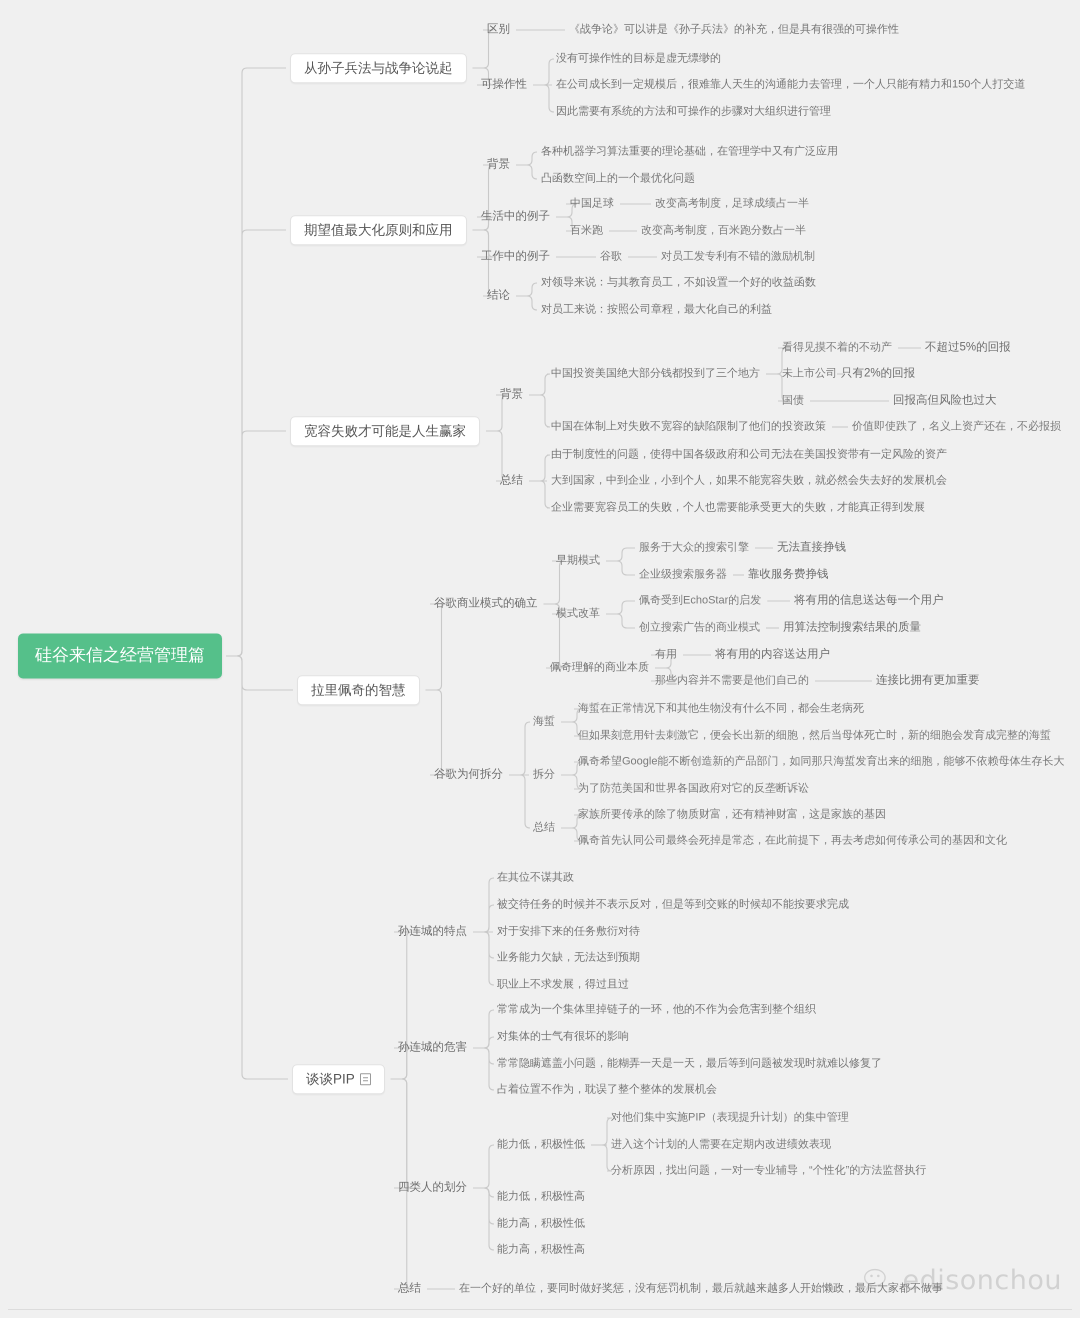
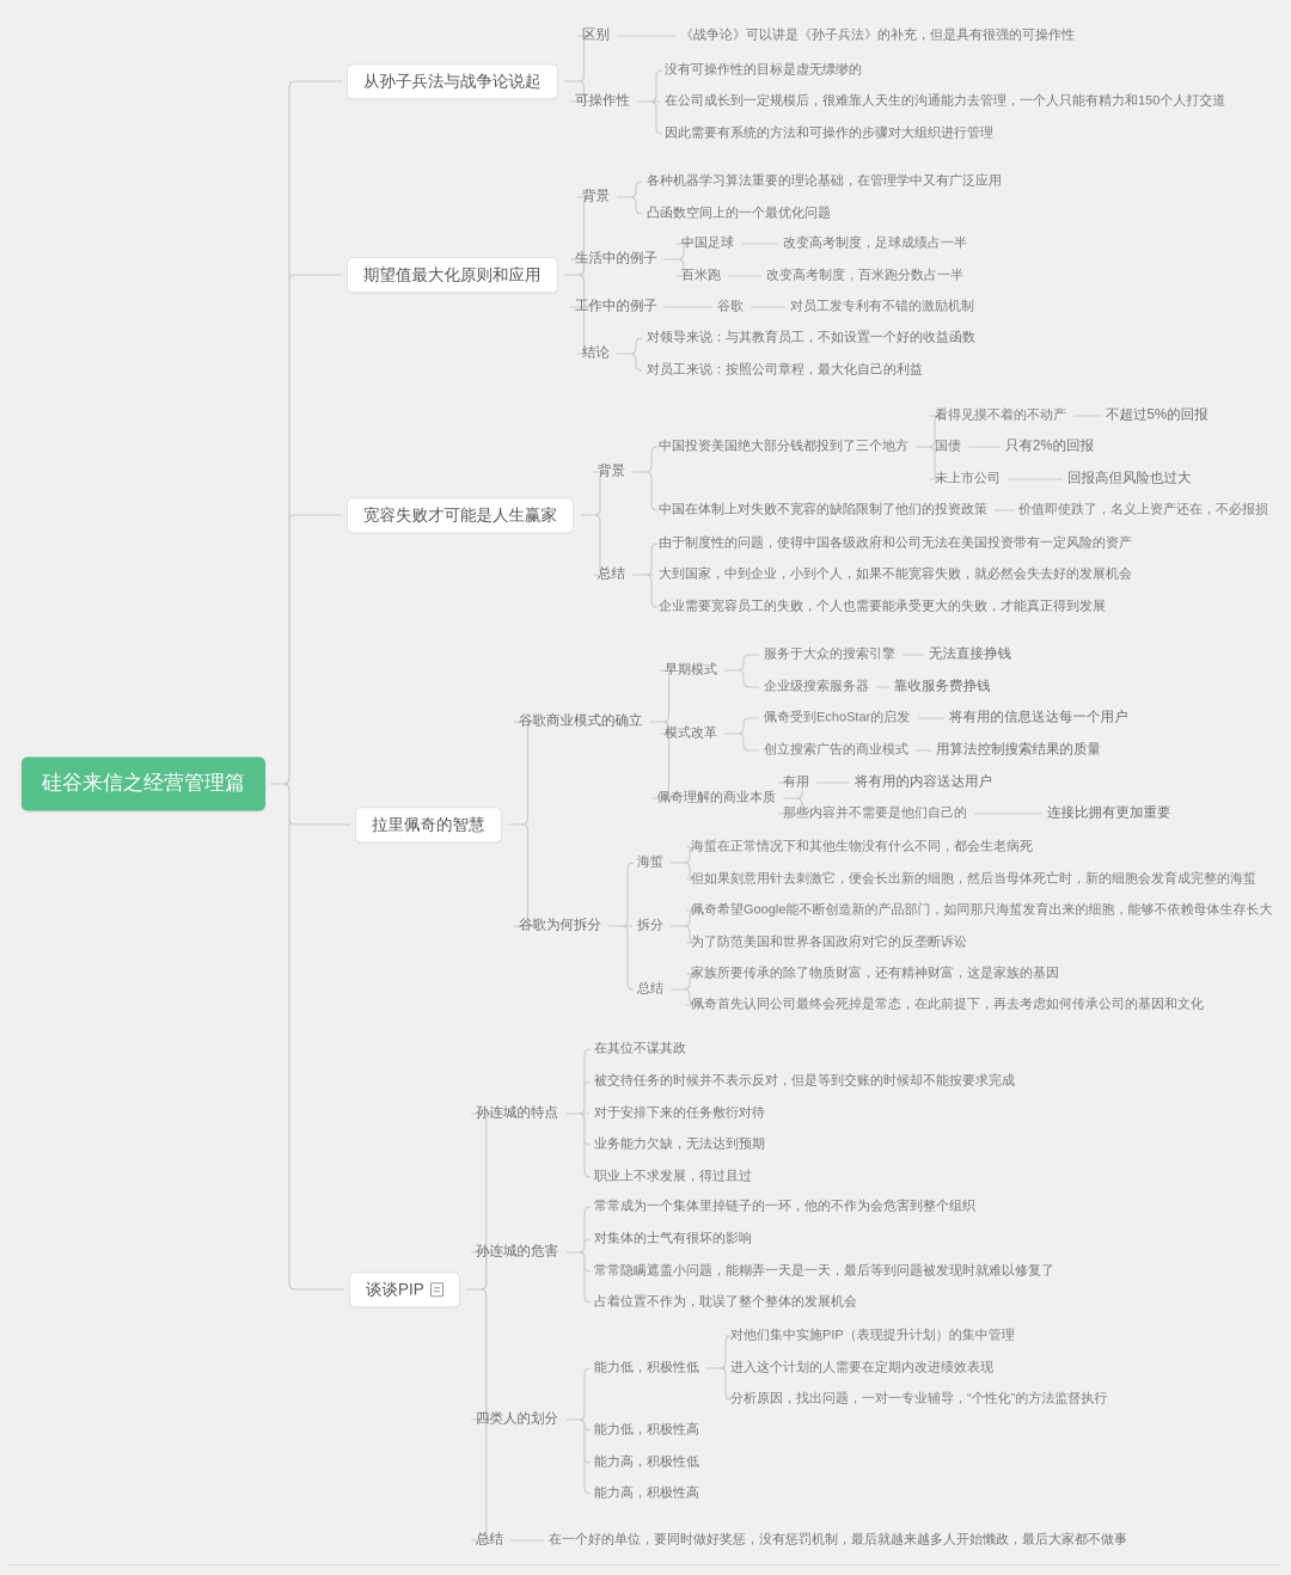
  硅谷来信之经营管理篇
  从孙子兵法与战争论说起
  区别
  《战争论》可以讲是《孙子兵法》的补充，但是具有很强的可操作性
  可操作性
  没有可操作性的目标是虚无缥缈的
  在公司成长到一定规模后，很难靠人天生的沟通能力去管理，一个人只能有精力和150个人打交道
  因此需要有系统的方法和可操作的步骤对大组织进行管理
  期望值最大化原则和应用
  背景
  各种机器学习算法重要的理论基础，在管理学中又有广泛应用
  凸函数空间上的一个最优化问题
  生活中的例子
  中国足球
  改变高考制度，足球成绩占一半
  百米跑
  改变高考制度，百米跑分数占一半
  工作中的例子
  谷歌
  对员工发专利有不错的激励机制
  结论
  对领导来说：与其教育员工，不如设置一个好的收益函数
  对员工来说：按照公司章程，最大化自己的利益
  宽容失败才可能是人生赢家
  背景
  中国投资美国绝大部分钱都投到了三个地方
  看得见摸不着的不动产
  不超过5%的回报
- 未上市公司
+ 国债
  只有2%的回报
- 国债
+ 未上市公司
  回报高但风险也过大
  中国在体制上对失败不宽容的缺陷限制了他们的投资政策
  价值即使跌了，名义上资产还在，不必报损
  总结
  由于制度性的问题，使得中国各级政府和公司无法在美国投资带有一定风险的资产
  大到国家，中到企业，小到个人，如果不能宽容失败，就必然会失去好的发展机会
  企业需要宽容员工的失败，个人也需要能承受更大的失败，才能真正得到发展
  拉里佩奇的智慧
  谷歌商业模式的确立
  早期模式
  服务于大众的搜索引擎
  无法直接挣钱
  企业级搜索服务器
  靠收服务费挣钱
  模式改革
  佩奇受到EchoStar的启发
  将有用的信息送达每一个用户
  创立搜索广告的商业模式
  用算法控制搜索结果的质量
  佩奇理解的商业本质
  有用
  将有用的内容送达用户
  那些内容并不需要是他们自己的
  连接比拥有更加重要
  谷歌为何拆分
  海蜇
  海蜇在正常情况下和其他生物没有什么不同，都会生老病死
  但如果刻意用针去刺激它，便会长出新的细胞，然后当母体死亡时，新的细胞会发育成完整的海蜇
  拆分
  佩奇希望Google能不断创造新的产品部门，如同那只海蜇发育出来的细胞，能够不依赖母体生存长大
  为了防范美国和世界各国政府对它的反垄断诉讼
  总结
  家族所要传承的除了物质财富，还有精神财富，这是家族的基因
  佩奇首先认同公司最终会死掉是常态，在此前提下，再去考虑如何传承公司的基因和文化
  谈谈PIP
  孙连城的特点
  在其位不谋其政
  被交待任务的时候并不表示反对，但是等到交账的时候却不能按要求完成
  对于安排下来的任务敷衍对待
  业务能力欠缺，无法达到预期
  职业上不求发展，得过且过
  孙连城的危害
  常常成为一个集体里掉链子的一环，他的不作为会危害到整个组织
  对集体的士气有很坏的影响
  常常隐瞒遮盖小问题，能糊弄一天是一天，最后等到问题被发现时就难以修复了
  占着位置不作为，耽误了整个整体的发展机会
  四类人的划分
  能力低，积极性低
  对他们集中实施PIP（表现提升计划）的集中管理
  进入这个计划的人需要在定期内改进绩效表现
  分析原因，找出问题，一对一专业辅导，“个性化”的方法监督执行
  能力低，积极性高
  能力高，积极性低
  能力高，积极性高
  总结
  在一个好的单位，要同时做好奖惩，没有惩罚机制，最后就越来越多人开始懒政，最后大家都不做事
- edisonchou
